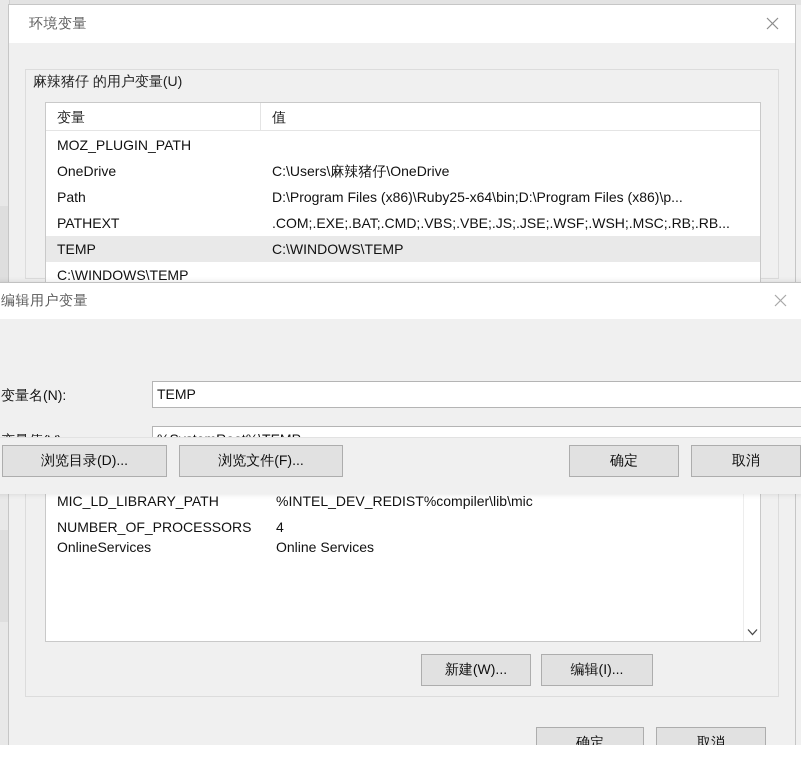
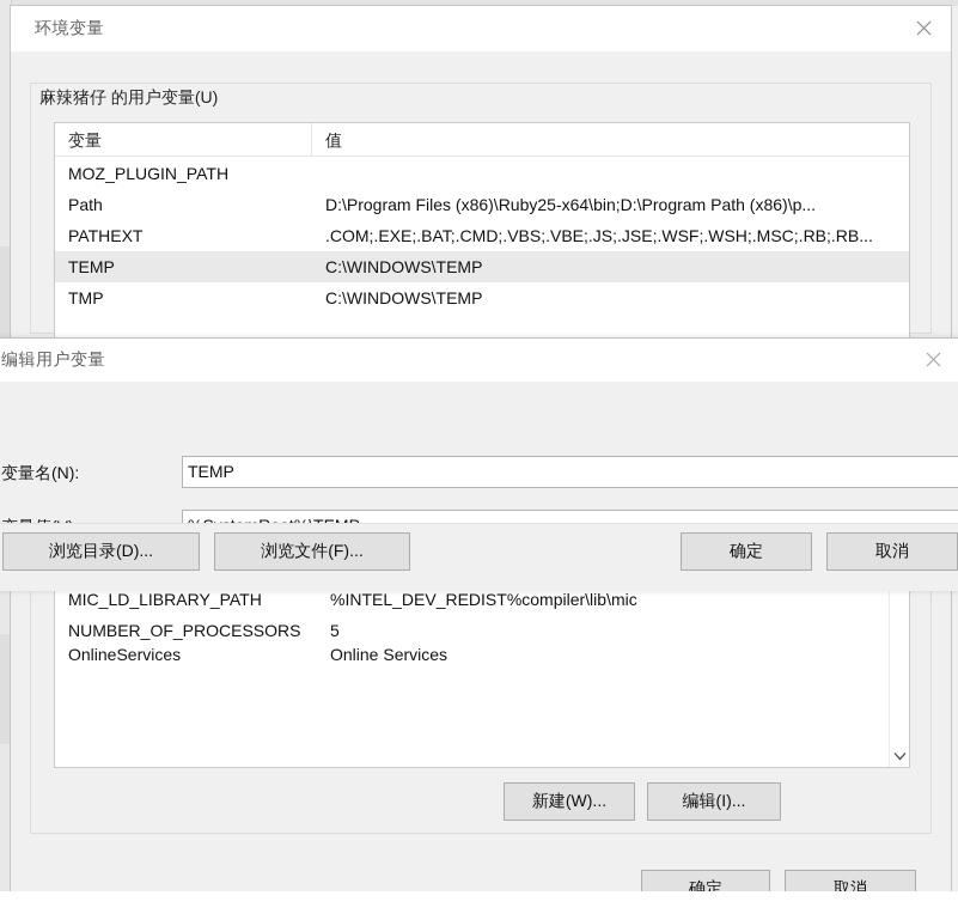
  环境变量
  麻辣猪仔 的用户变量(U)
  变量
  值
  MOZ_PLUGIN_PATH
- OneDrive
- C:\Users\麻辣猪仔\OneDrive
  Path
- D:\Program Files (x86)\Ruby25-x64\bin;D:\Program Files (x86)\p...
+ D:\Program Files (x86)\Ruby25-x64\bin;D:\Program Path (x86)\p...
  PATHEXT
  .COM;.EXE;.BAT;.CMD;.VBS;.VBE;.JS;.JSE;.WSF;.WSH;.MSC;.RB;.RB...
  TEMP
  C:\WINDOWS\TEMP
+ TMP
  C:\WINDOWS\TEMP
  MIC_LD_LIBRARY_PATH
  %INTEL_DEV_REDIST%compiler\lib\mic
  NUMBER_OF_PROCESSORS
- 4
+ 5
  OnlineServices
  Online Services
  新建(W)...
  编辑(I)...
  确定
  取消
  编辑用户变量
  变量名(N):
  TEMP
  浏览目录(D)...
  浏览文件(F)...
  确定
  取消
